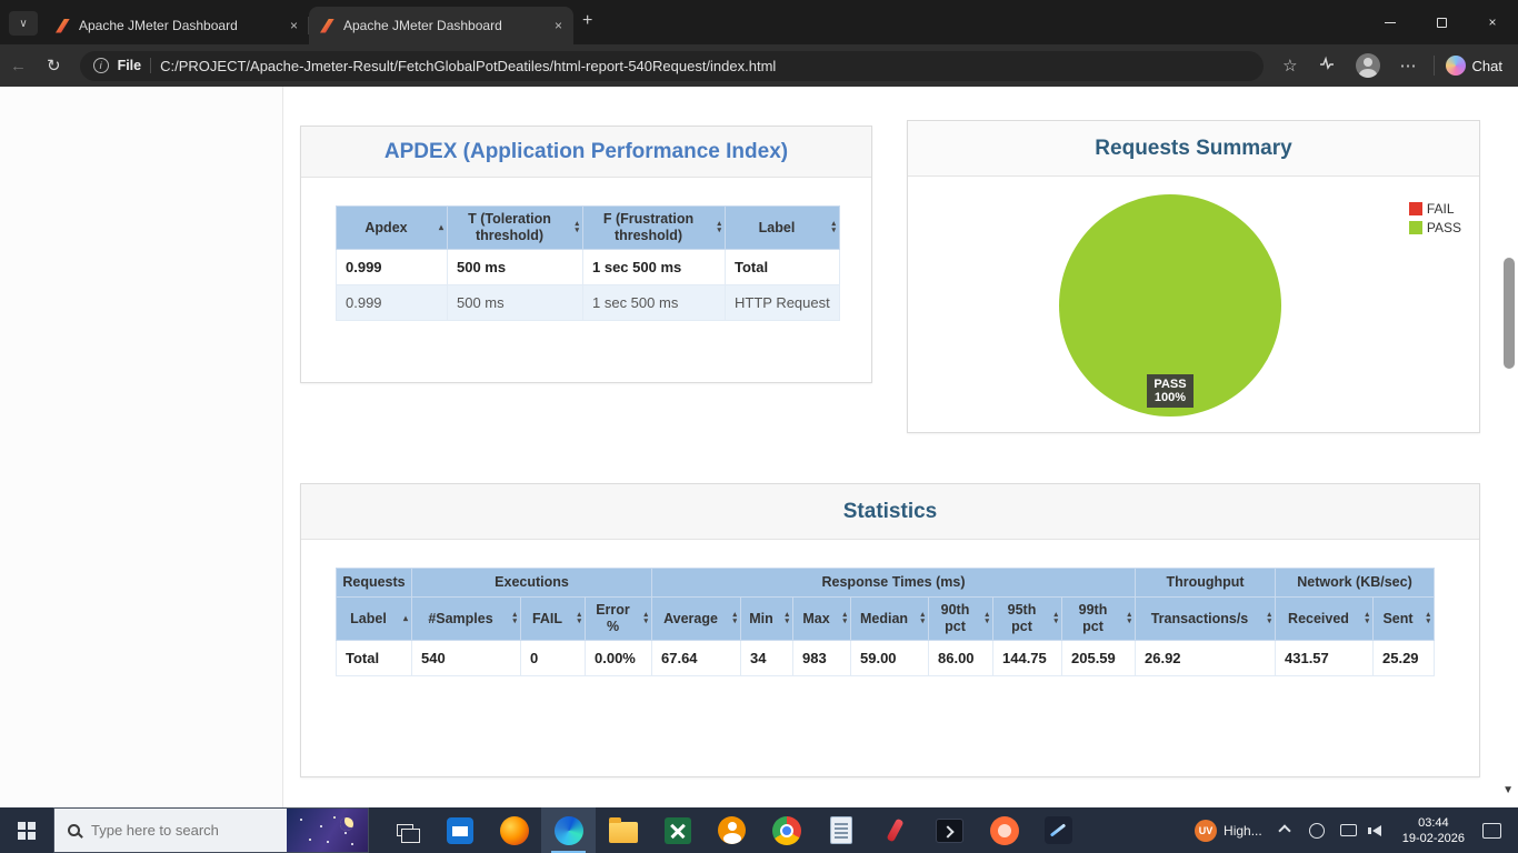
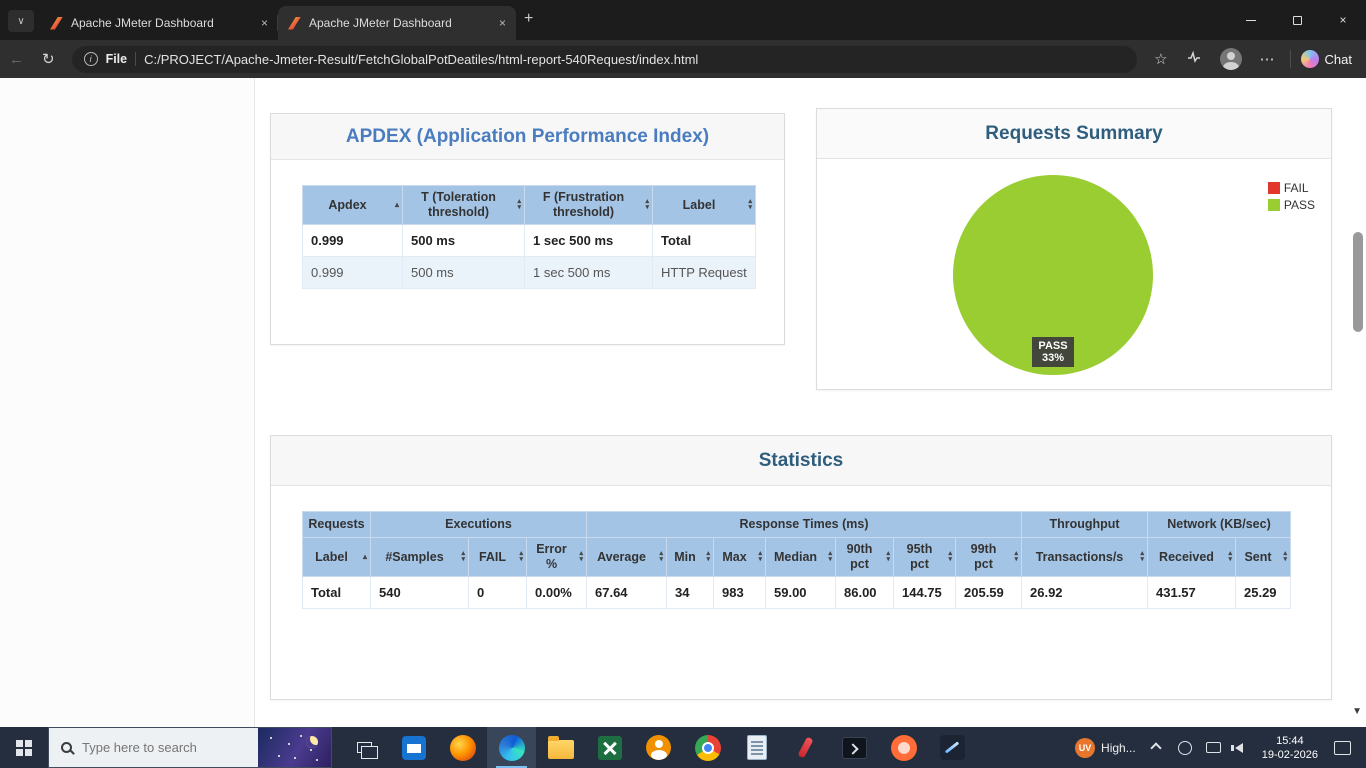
  ∨
  Apache JMeter Dashboard
  ×
  Apache JMeter Dashboard
  ×
  +
  ×
  ←
  ↻
  i
  File
  C:/PROJECT/Apache-Jmeter-Result/FetchGlobalPotDeatiles/html-report-540Request/index.html
  ☆
  ⋯
  Chat
  APDEX (Application Performance Index)
  Apdex ▴	T (Toleration threshold)	F (Frustration threshold)	Label
  0.999	500 ms	1 sec 500 ms	Total
  0.999	500 ms	1 sec 500 ms	HTTP Request
  Requests Summary
  FAIL
  PASS
  PASS
- 100%
+ 33%
  Statistics
  Requests	Executions	Response Times (ms)	Throughput	Network (KB/sec)
  Label ▴	#Samples	FAIL	Error %	Average	Min	Max	Median	90th pct	95th pct	99th pct	Transactions/s	Received	Sent
  Total	540	0	0.00%	67.64	34	983	59.00	86.00	144.75	205.59	26.92	431.57	25.29
  ▼
  Type here to search
  UV
  High...
- 03:44
+ 15:44
  19-02-2026
